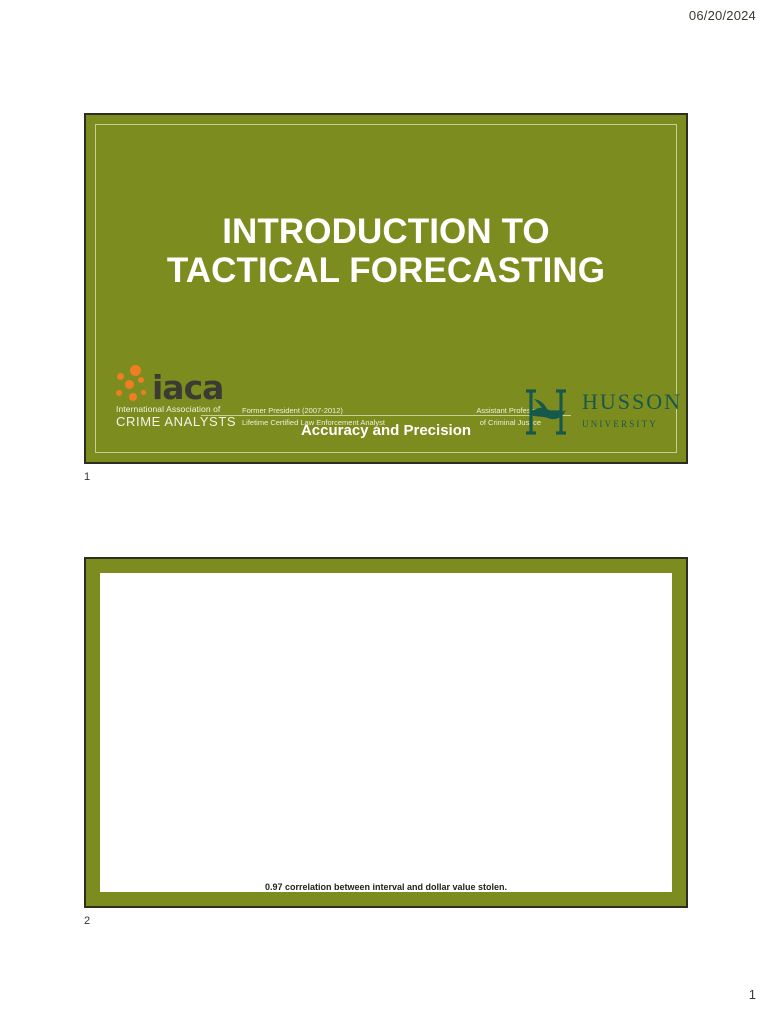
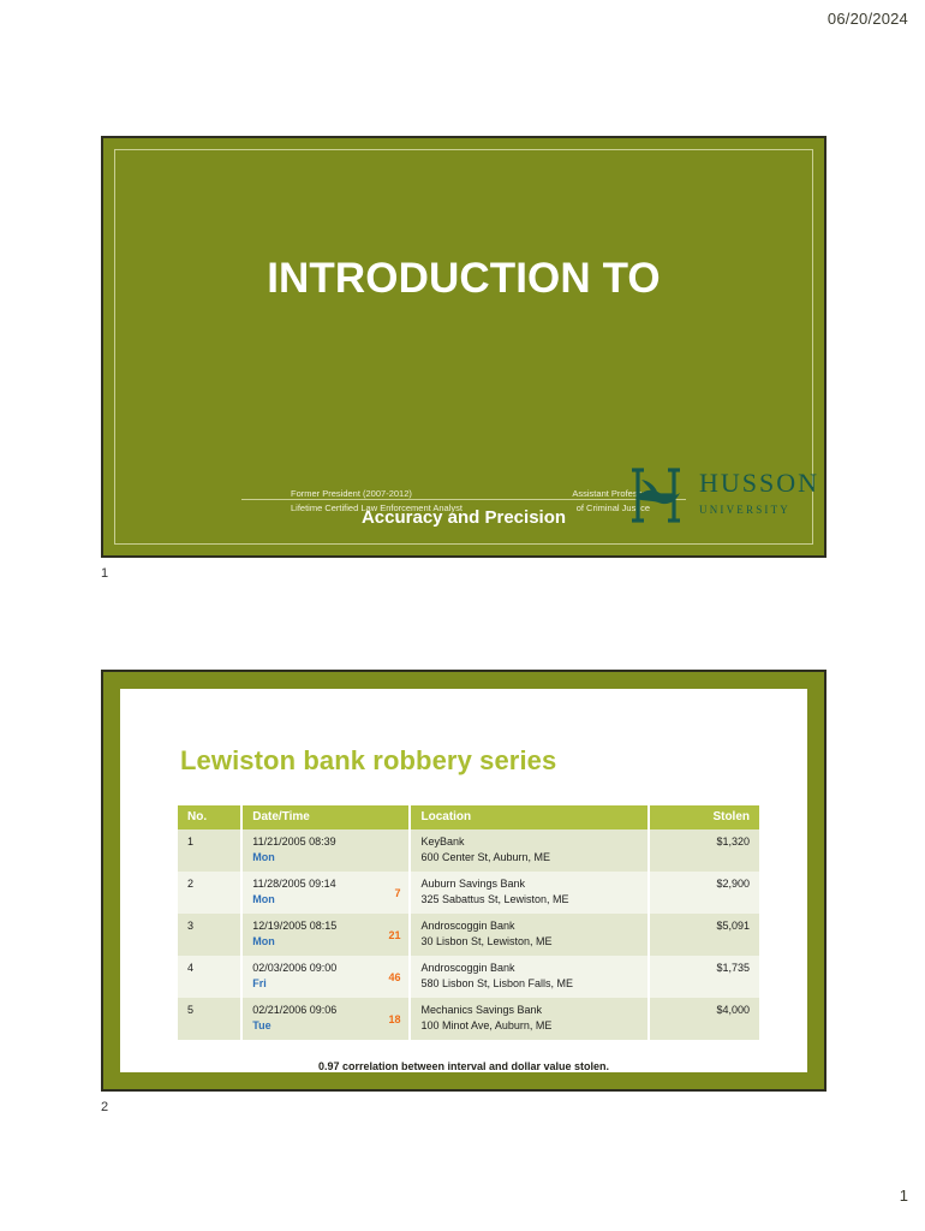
  06/20/2024
  INTRODUCTION TO
- TACTICAL FORECASTING
  Accuracy and Precision
- iaca
- International Association of
- CRIME ANALYSTS
  Former President (2007-2012)
  Lifetime Certified Law Enforcement Analyst
  Assistant Profes
  of Criminal Jusce
  HUSSON
  UNIVERSITY
  1
+ Lewiston bank robbery series
+ No.	Date/Time	Location	Stolen
+ 1	11/21/2005 08:39 Mon	KeyBank 600 Center St, Auburn, ME	$1,320
+ 2	11/28/2005 09:14 Mon 7	Auburn Savings Bank 325 Sabattus St, Lewiston, ME	$2,900
+ 3	12/19/2005 08:15 Mon 21	Androscoggin Bank 30 Lisbon St, Lewiston, ME	$5,091
+ 4	02/03/2006 09:00 Fri 46	Androscoggin Bank 580 Lisbon St, Lisbon Falls, ME	$1,735
+ 5	02/21/2006 09:06 Tue 18	Mechanics Savings Bank 100 Minot Ave, Auburn, ME	$4,000
  0.97 correlation between interval and dollar value stolen.
  2
  1
